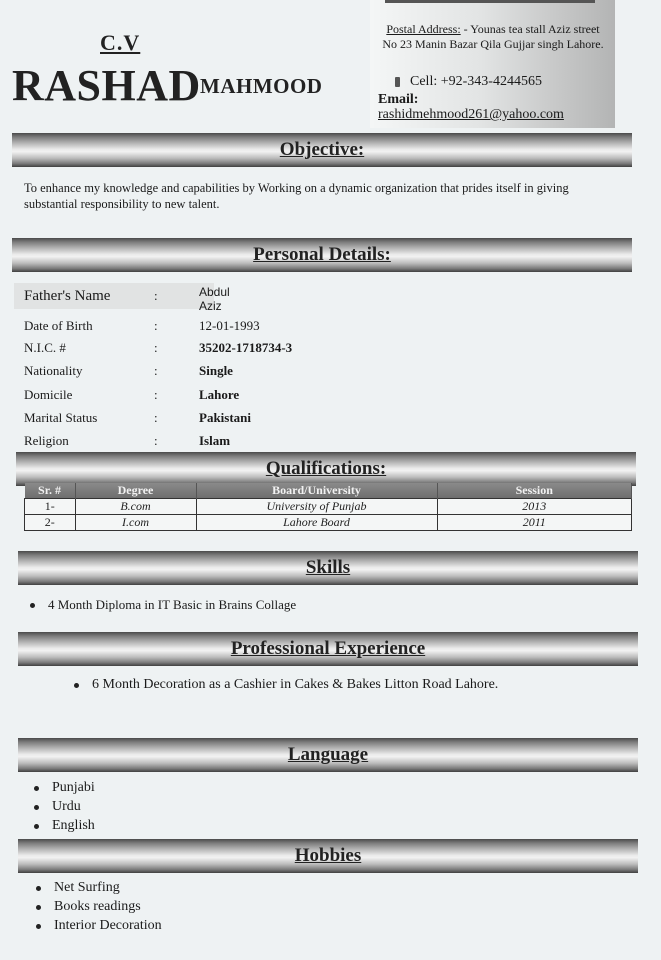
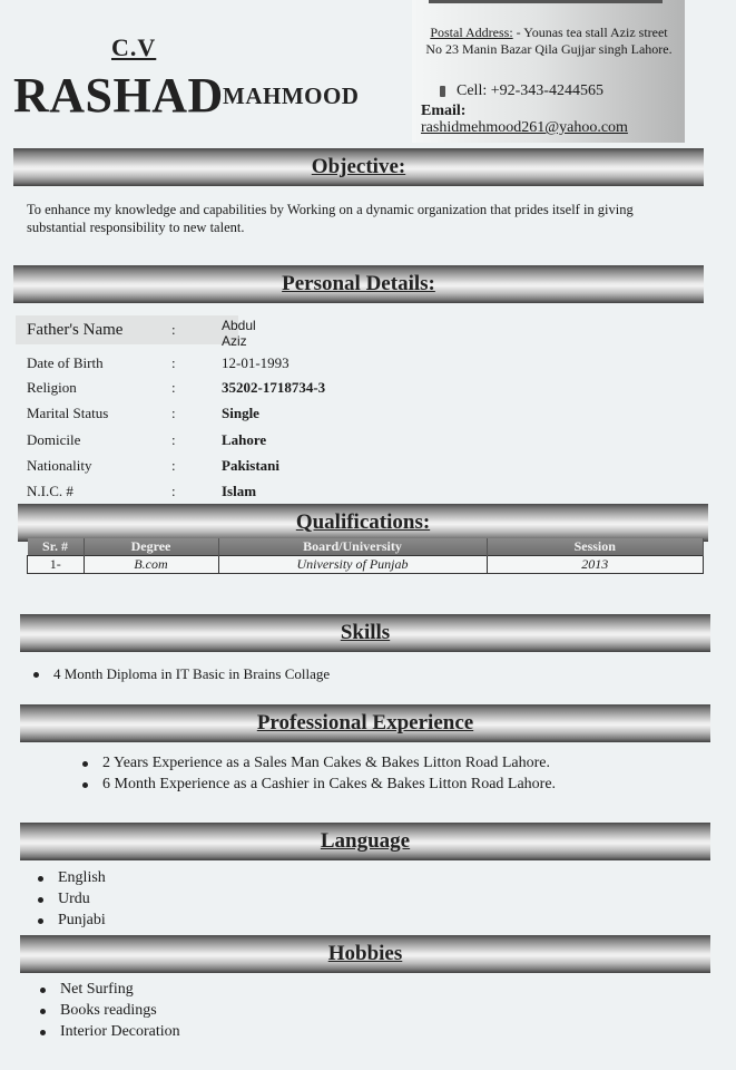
  C.V
  RASHAD
  MAHMOOD
  Postal Address: - Younas tea stall Aziz street No 23 Manin Bazar Qila Gujjar singh Lahore.
  Cell: +92-343-4244565
  Email:
  rashidmehmood261@yahoo.com
  Objective:
  To enhance my knowledge and capabilities by Working on a dynamic organization that prides itself in giving substantial responsibility to new talent.
  Personal Details:
  Father's Name
  :
  Abdul Aziz
  Date of Birth
  :
  12-01-1993
- N.I.C. #
+ Religion
  :
  35202-1718734-3
- Nationality
+ Marital Status
  :
  Single
  Domicile
  :
  Lahore
- Marital Status
+ Nationality
  :
  Pakistani
- Religion
+ N.I.C. #
  :
  Islam
  Qualifications:
  Sr. #	Degree	Board/University	Session
  1-	B.com	University of Punjab	2013
- 2-	I.com	Lahore Board	2011
  Skills
  4 Month Diploma in IT Basic in Brains Collage
  Professional Experience
+ 2 Years Experience as a Sales Man Cakes & Bakes Litton Road Lahore.
- 6 Month Decoration as a Cashier in Cakes & Bakes Litton Road Lahore.
+ 6 Month Experience as a Cashier in Cakes & Bakes Litton Road Lahore.
  Language
- Punjabi
+ English
  Urdu
- English
+ Punjabi
  Hobbies
  Net Surfing
  Books readings
  Interior Decoration
